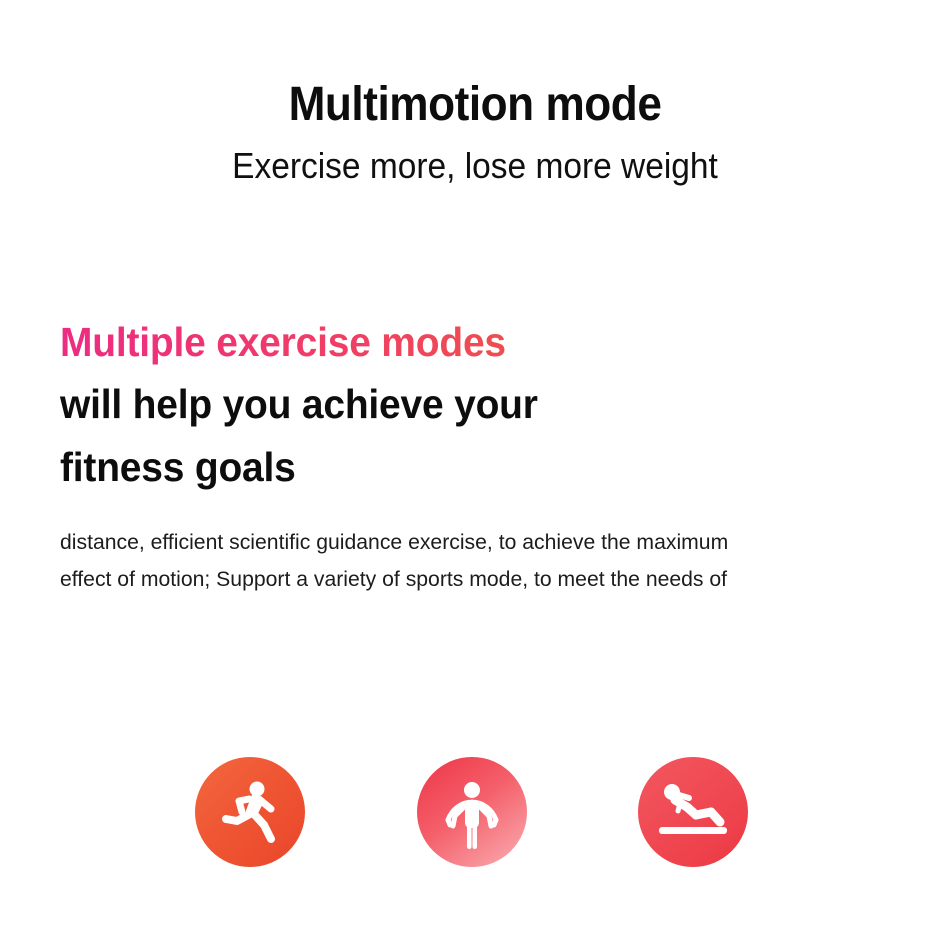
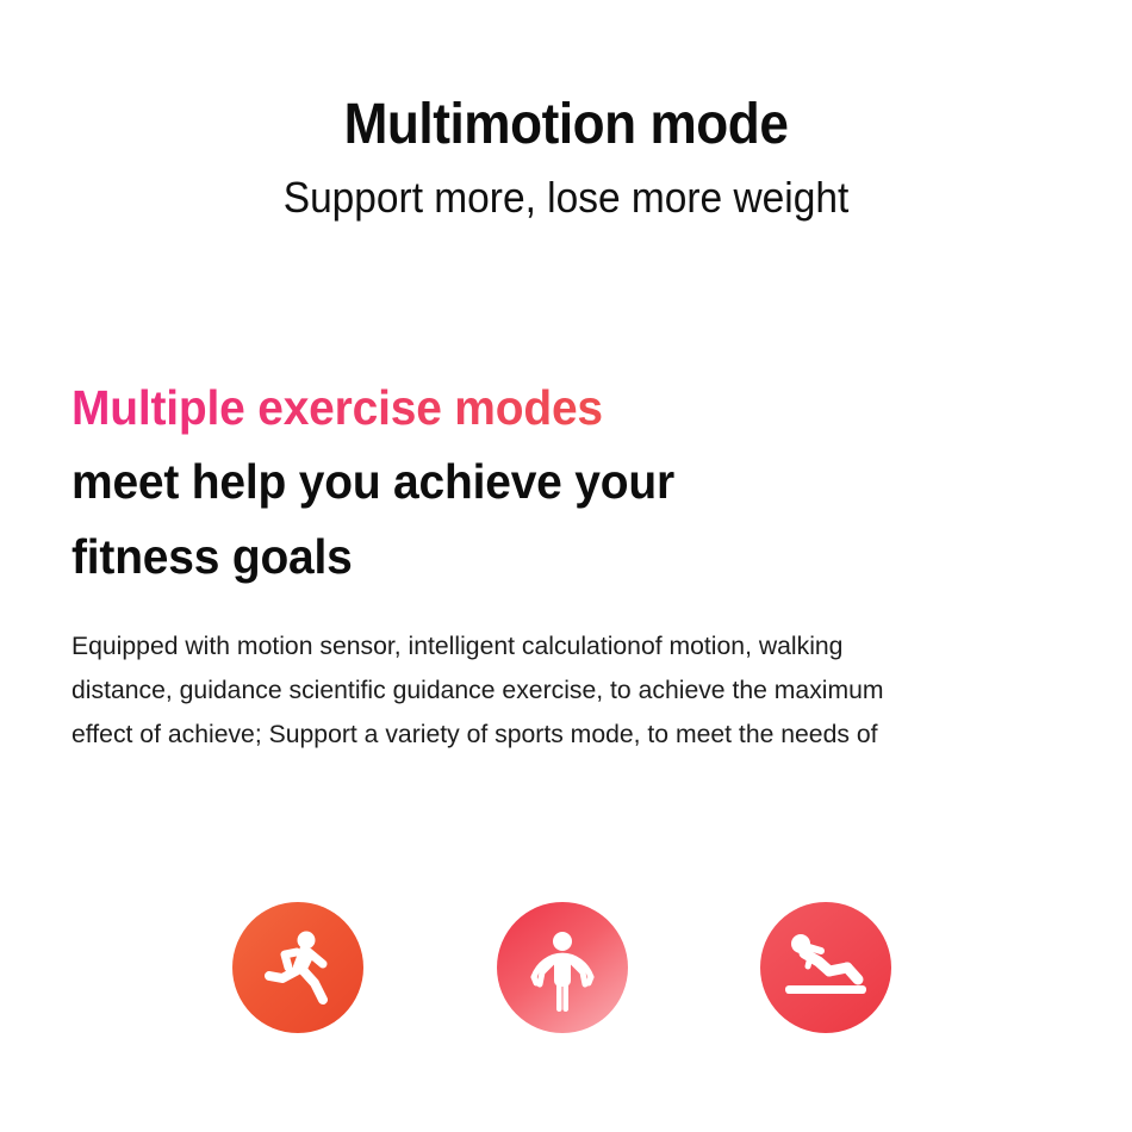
  Multimotion mode
- Exercise more, lose more weight
+ Support more, lose more weight
  Multiple exercise modes
- will help you achieve your
+ meet help you achieve your
  fitness goals
+ Equipped with motion sensor, intelligent calculationof motion, walking
- distance, efficient scientific guidance exercise, to achieve the maximum
+ distance, guidance scientific guidance exercise, to achieve the maximum
- effect of motion; Support a variety of sports mode, to meet the needs of
+ effect of achieve; Support a variety of sports mode, to meet the needs of
